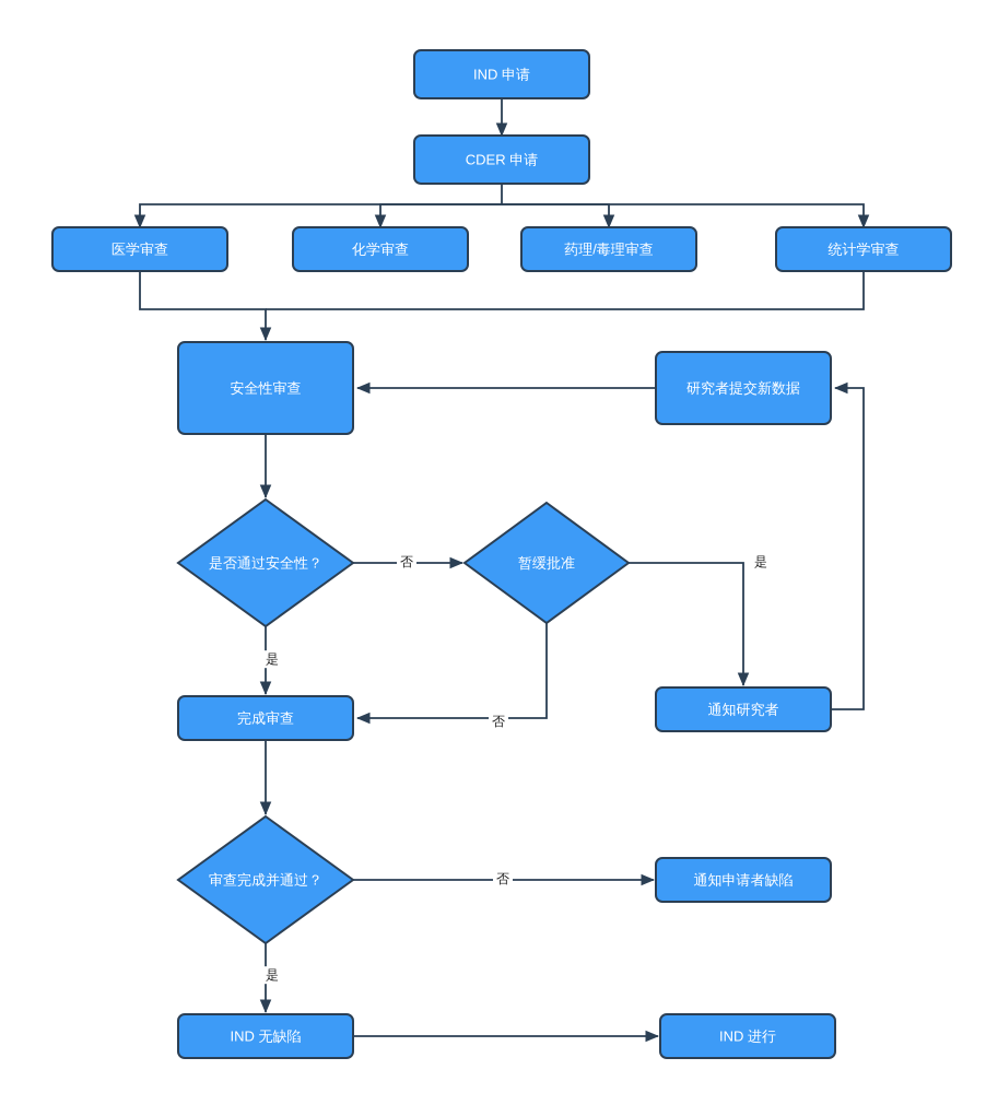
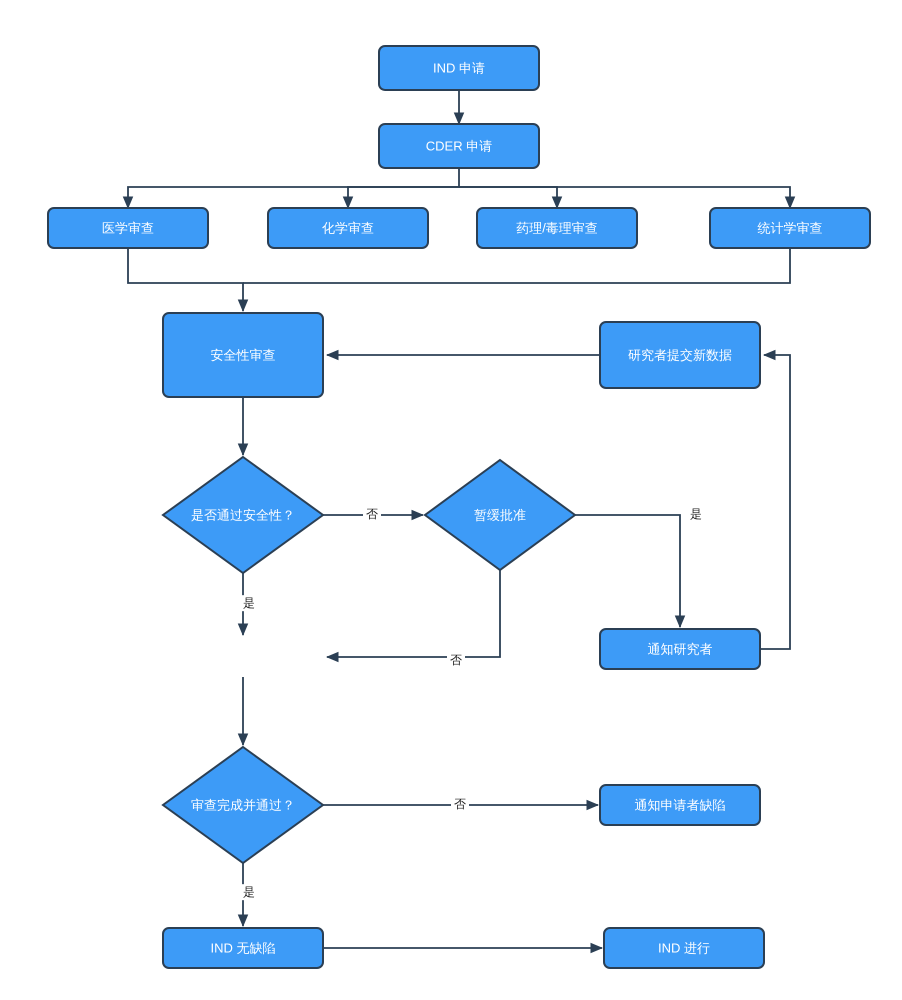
  IND 申请
  CDER 申请
  医学审查
  化学审查
  药理/毒理审查
  统计学审查
  安全性审查
  研究者提交新数据
  是否通过安全性？
  暂缓批准
  通知研究者
- 完成审查
  审查完成并通过？
  通知申请者缺陷
  IND 无缺陷
  IND 进行
  否
  是
  是
  否
  否
  是
